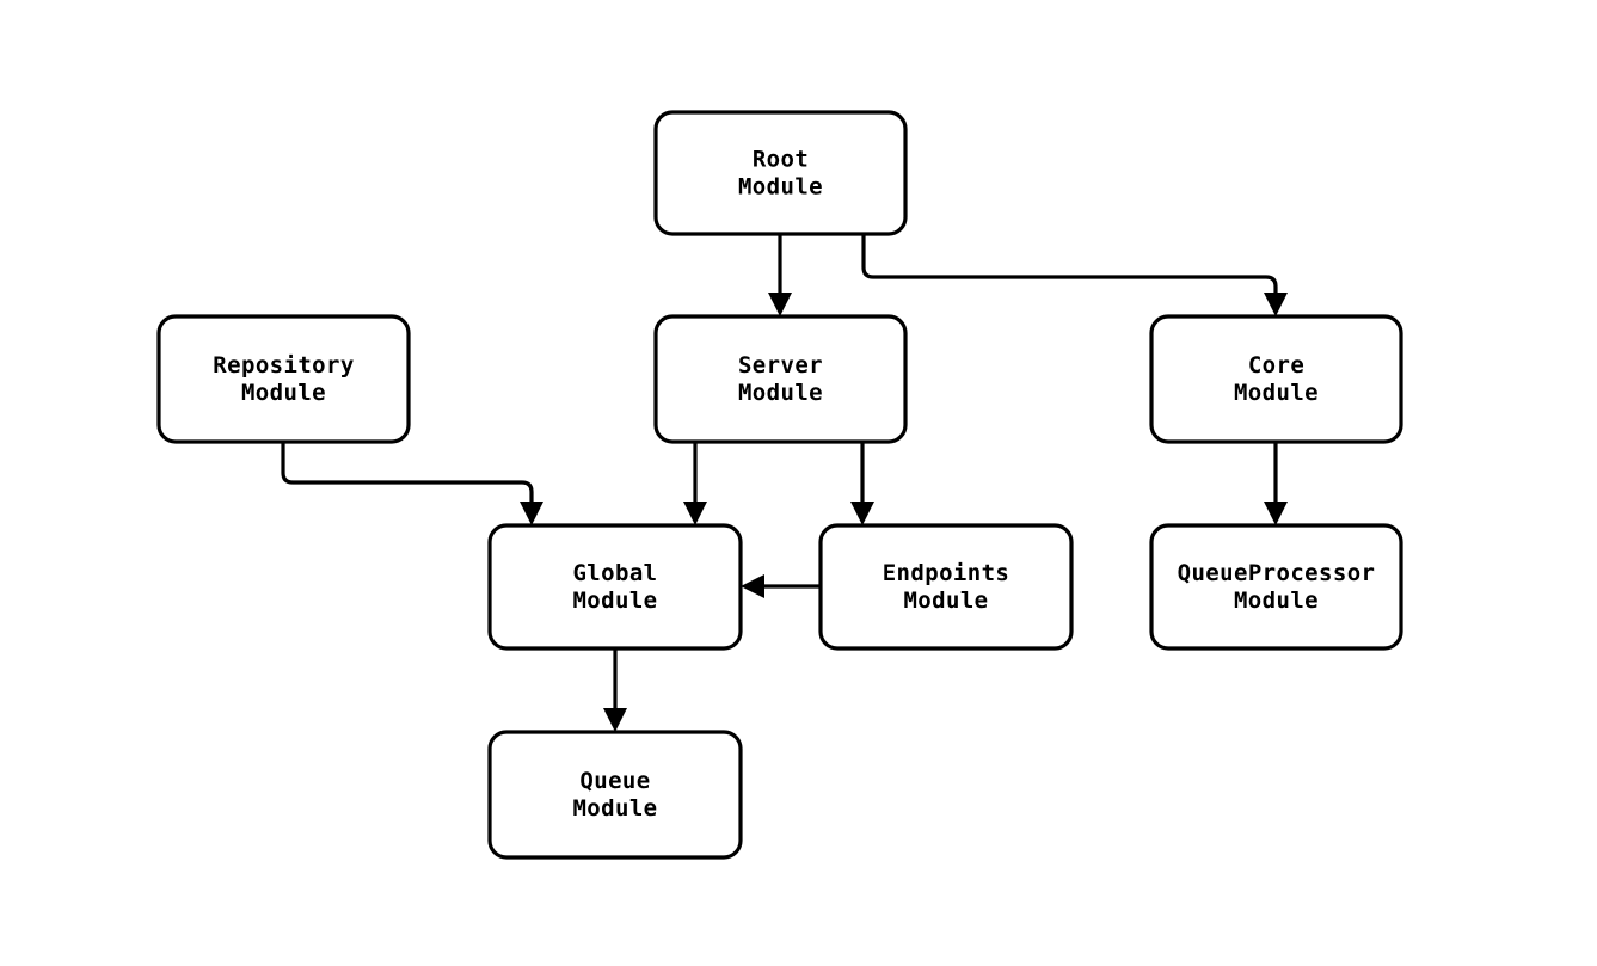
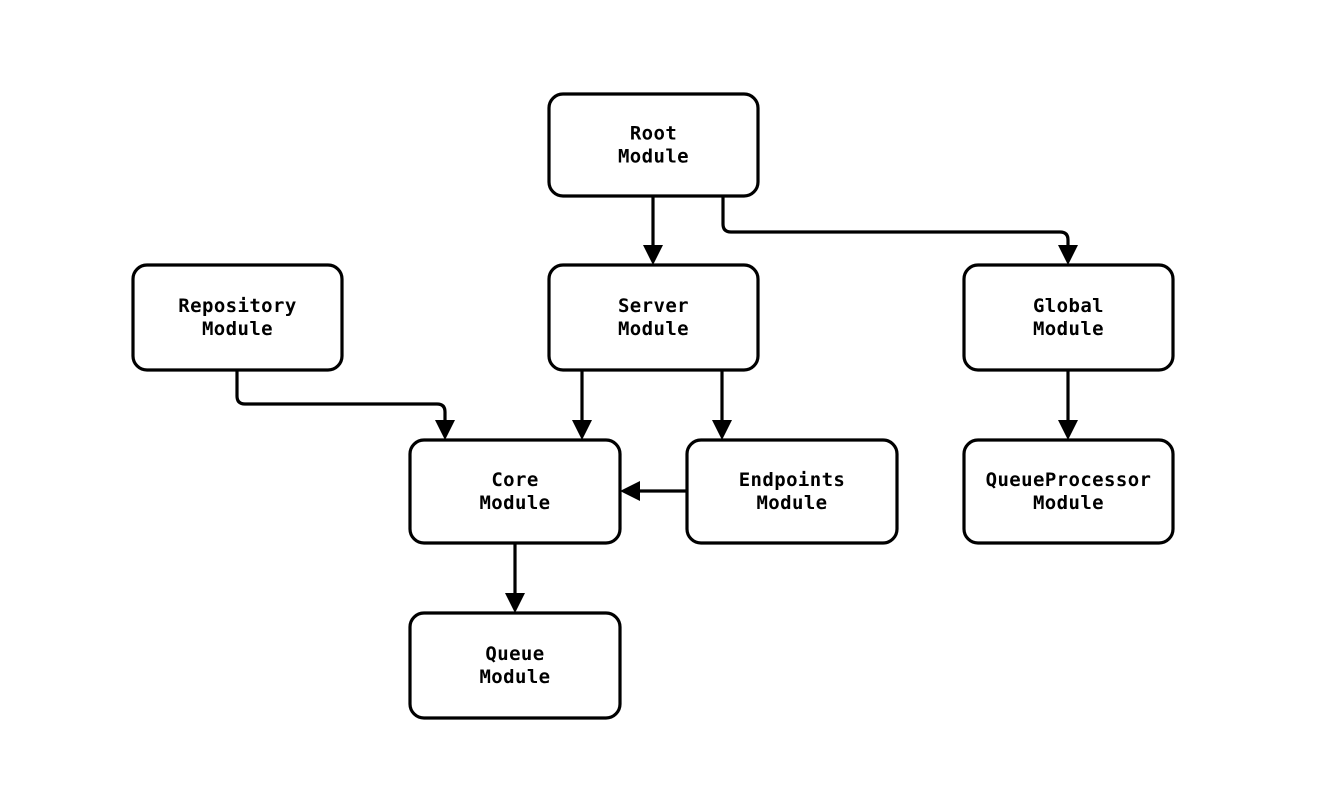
  Root
  Module
  Repository
  Module
  Server
  Module
- Core
+ Global
  Module
- Global
+ Core
  Module
  Endpoints
  Module
  QueueProcessor
  Module
  Queue
  Module
